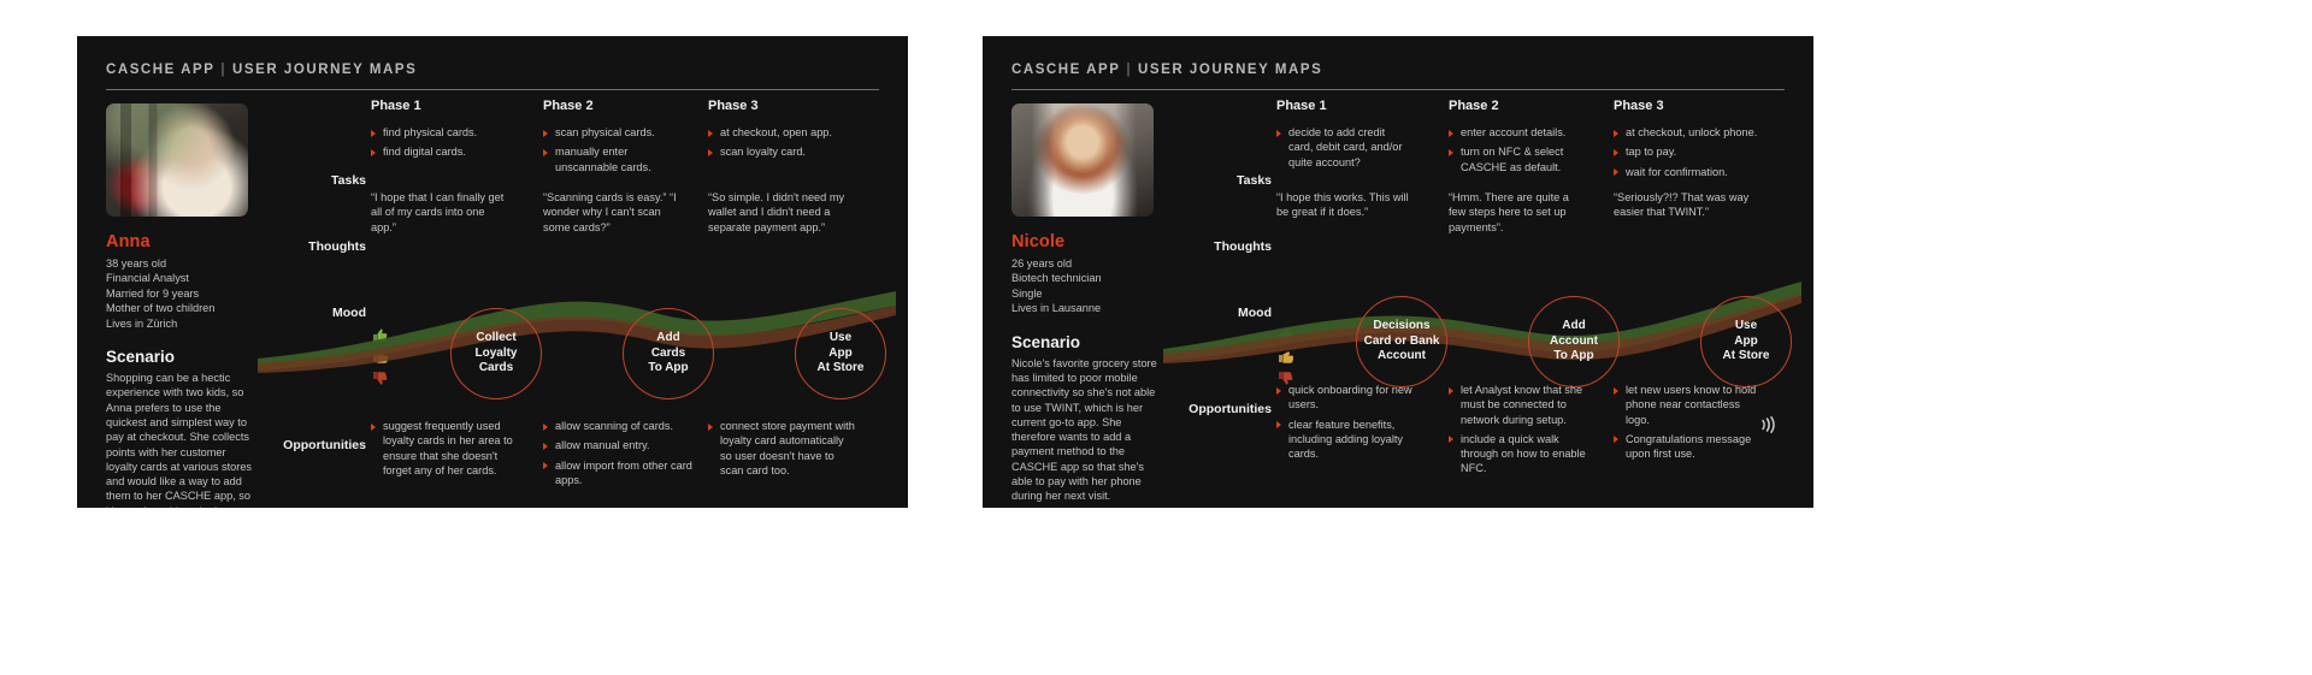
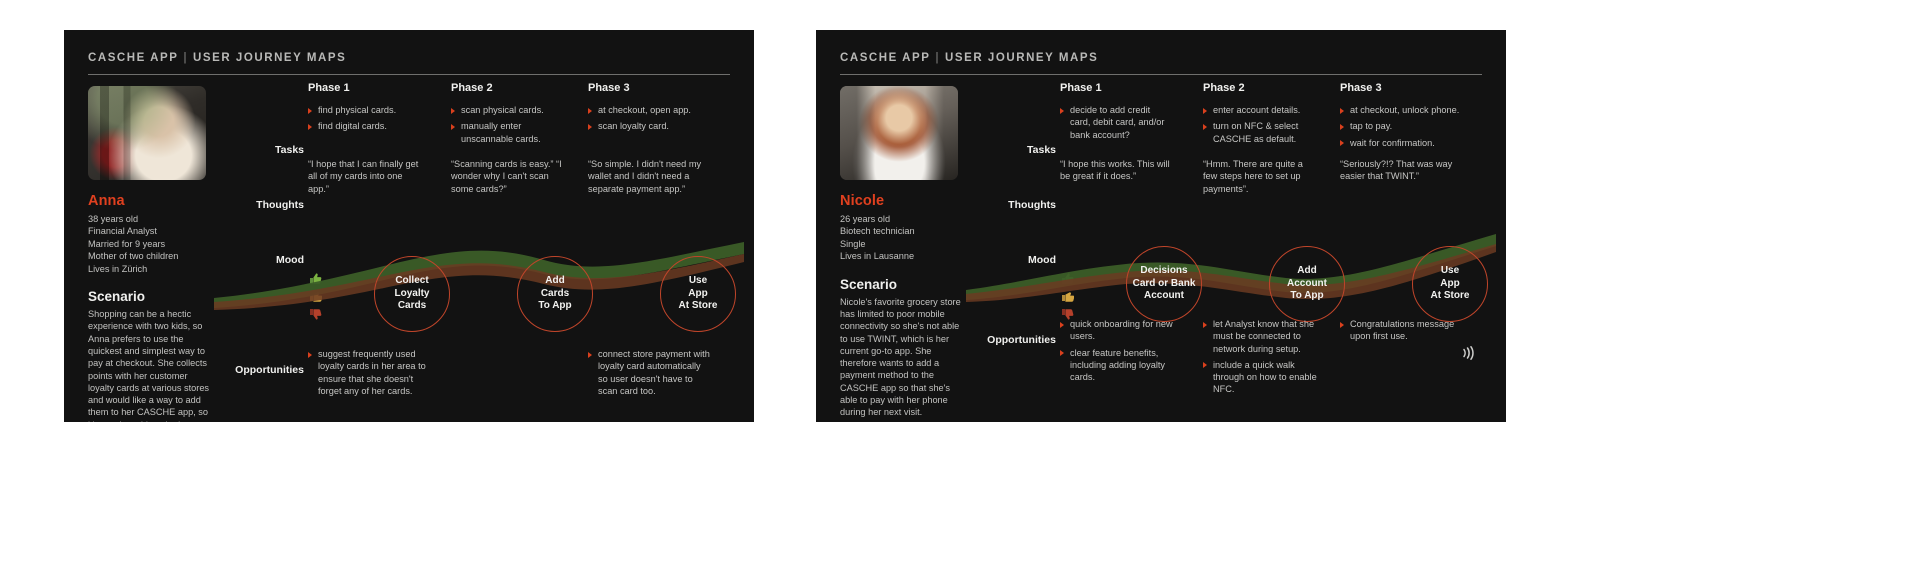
  CASCHE APP | USER JOURNEY MAPS
  Anna
  38 years old
  Financial Analyst
  Married for 9 years
  Mother of two children
  Lives in Zürich
  Scenario
  Shopping can be a hectic experience with two kids, so Anna prefers to use the quickest and simplest way to pay at checkout. She collects points with her customer loyalty cards at various stores and would like a way to add them to her CASCHE app, so
  Tasks
  Thoughts
  Mood
  Opportunities
  Collect
  Loyalty
  Cards
  Add
  Cards
  To App
  Use
  App
  At Store
  Phase 1
  Phase 2
  Phase 3
  find physical cards.
  find digital cards.
  scan physical cards.
  manually enter unscannable cards.
  at checkout, open app.
  scan loyalty card.
  “I hope that I can finally get all of my cards into one app.”
  “Scanning cards is easy.” “I wonder why I can't scan some cards?”
  “So simple. I didn't need my wallet and I didn't need a separate payment app.”
  suggest frequently used loyalty cards in her area to ensure that she doesn't forget any of her cards.
- allow scanning of cards.
- allow manual entry.
- allow import from other card apps.
  connect store payment with loyalty card automatically so user doesn't have to scan card too.
  CASCHE APP | USER JOURNEY MAPS
  Nicole
  26 years old
  Biotech technician
  Single
  Lives in Lausanne
  Scenario
  Nicole's favorite grocery store has limited to poor mobile connectivity so she's not able to use TWINT, which is her current go-to app. She therefore wants to add a payment method to the CASCHE app so that she's able to pay with her phone during her next visit.
  Tasks
  Thoughts
  Mood
  Opportunities
  Decisions
  Card or Bank
  Account
  Add
  Account
  To App
  Use
  App
  At Store
  Phase 1
  Phase 2
  Phase 3
- decide to add credit card, debit card, and/or quite account?
+ decide to add credit card, debit card, and/or bank account?
  enter account details.
  turn on NFC & select CASCHE as default.
  at checkout, unlock phone.
  tap to pay.
  wait for confirmation.
  “I hope this works. This will be great if it does.”
  “Hmm. There are quite a few steps here to set up payments”.
  “Seriously?!? That was way easier that TWINT.”
  quick onboarding for new users.
  clear feature benefits, including adding loyalty cards.
  let Analyst know that she must be connected to network during setup.
  include a quick walk through on how to enable NFC.
- let new users know to hold phone near contactless logo.
  Congratulations message upon first use.
